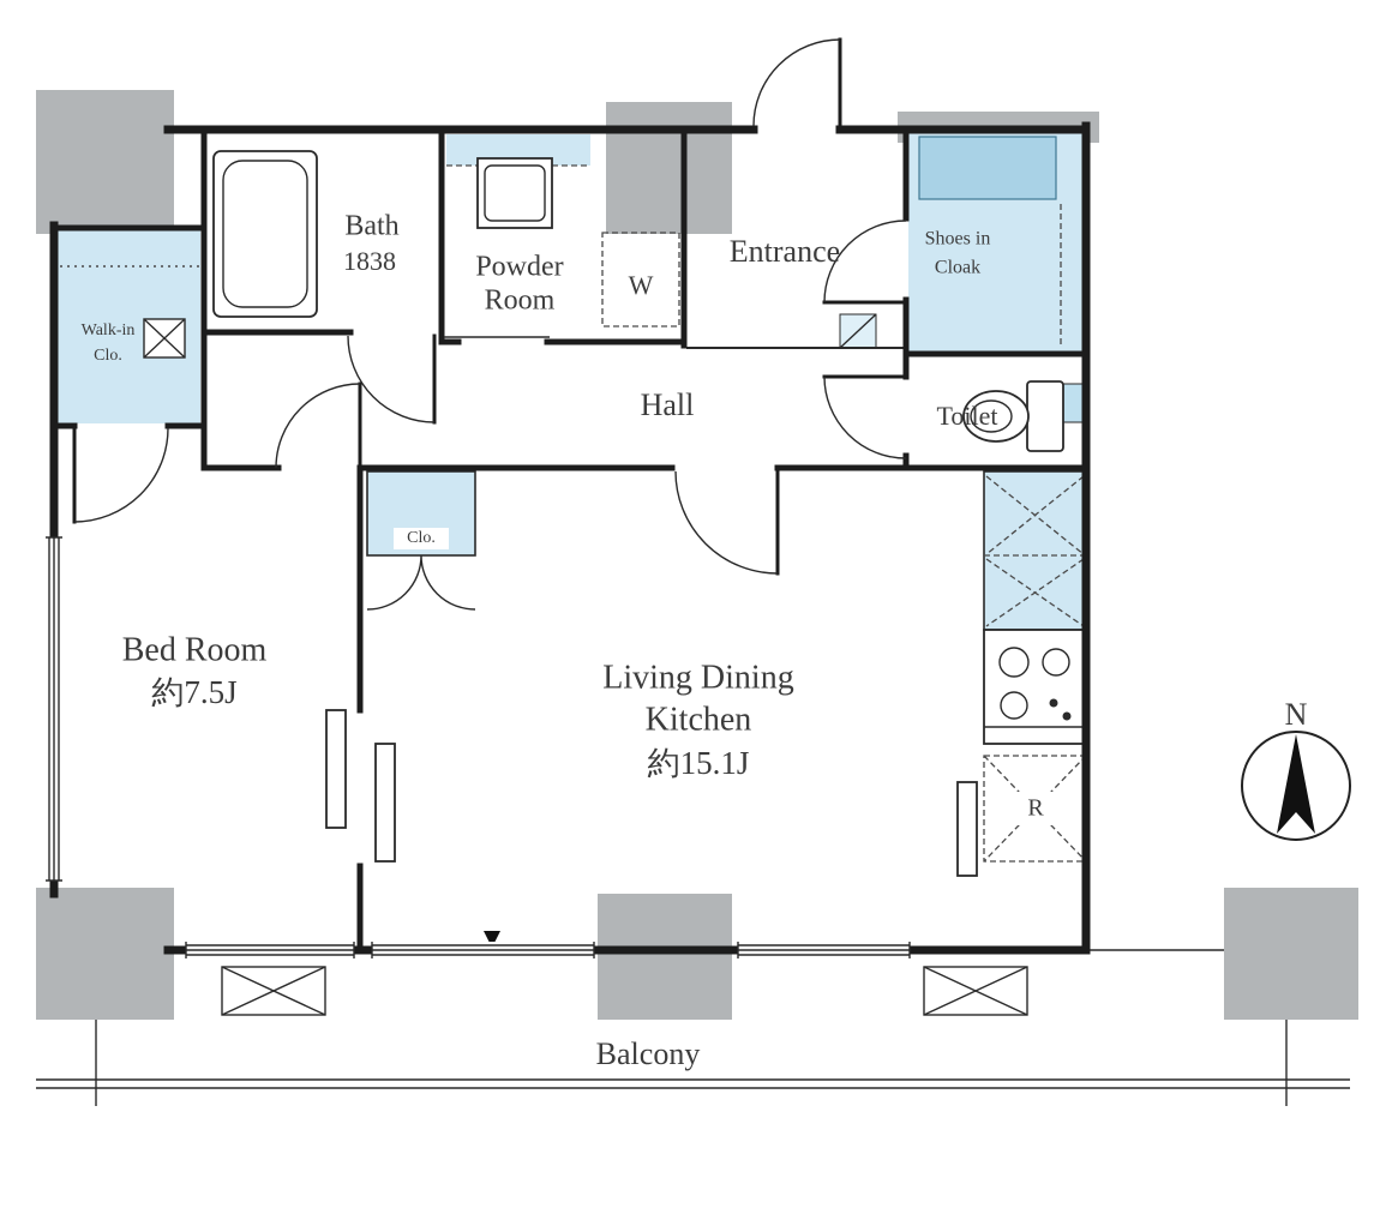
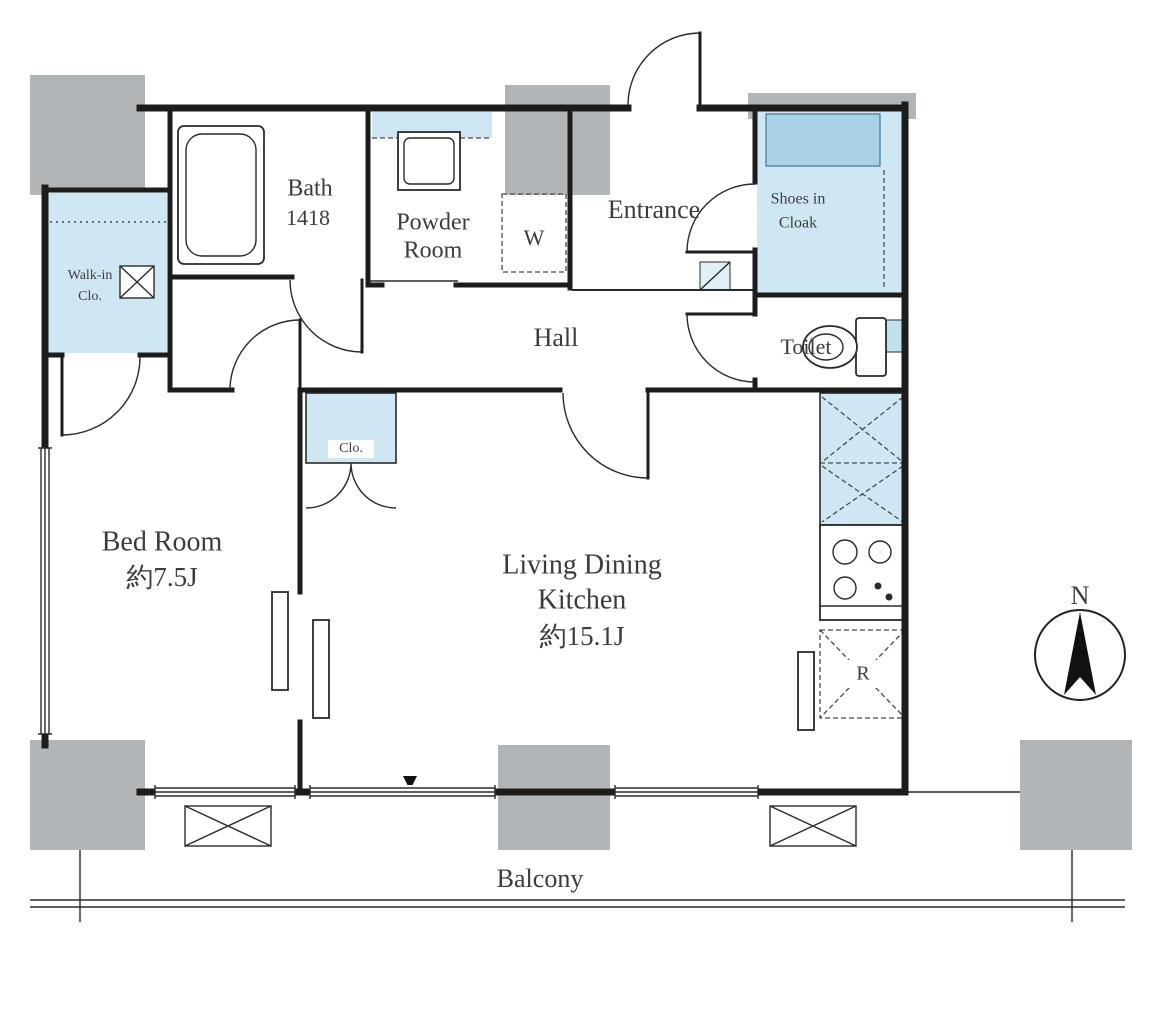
  N
  Bath
- 1838
+ 1418
  Powder
  Room
  W
  Entrance
  Shoes in
  Cloak
  Walk-in
  Clo.
  Hall
  Toilet
  Clo.
  Bed Room
  約7.5J
  Living Dining
  Kitchen
  約15.1J
  R
  Balcony
